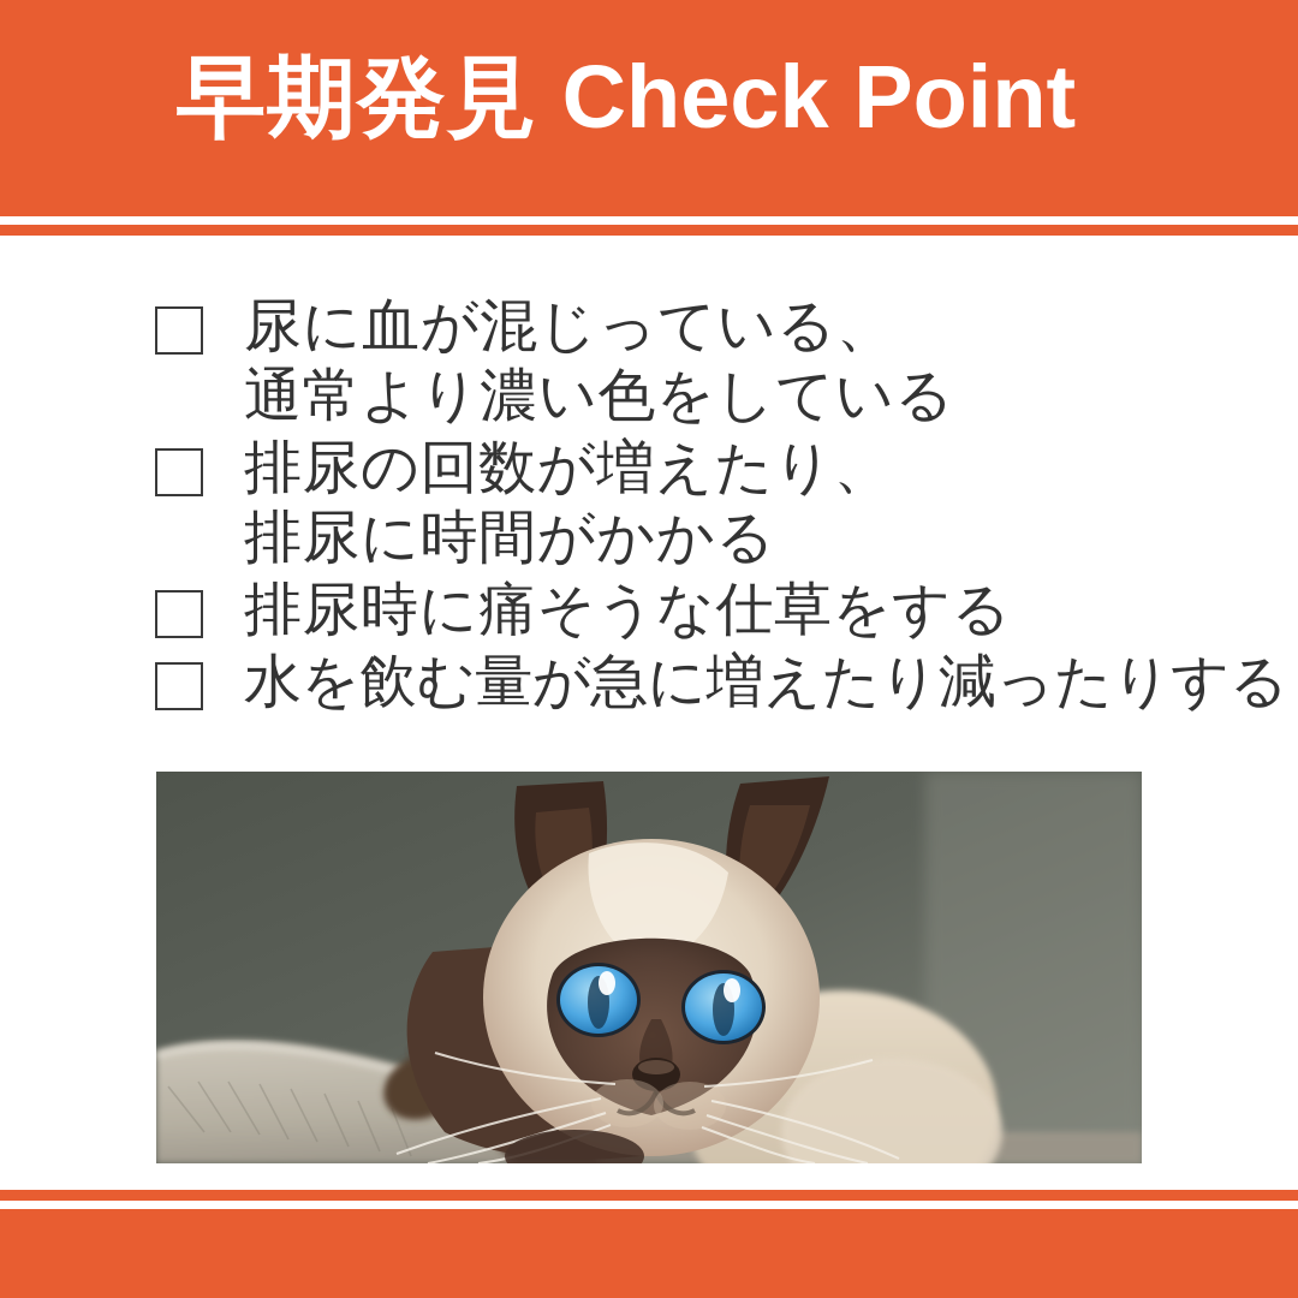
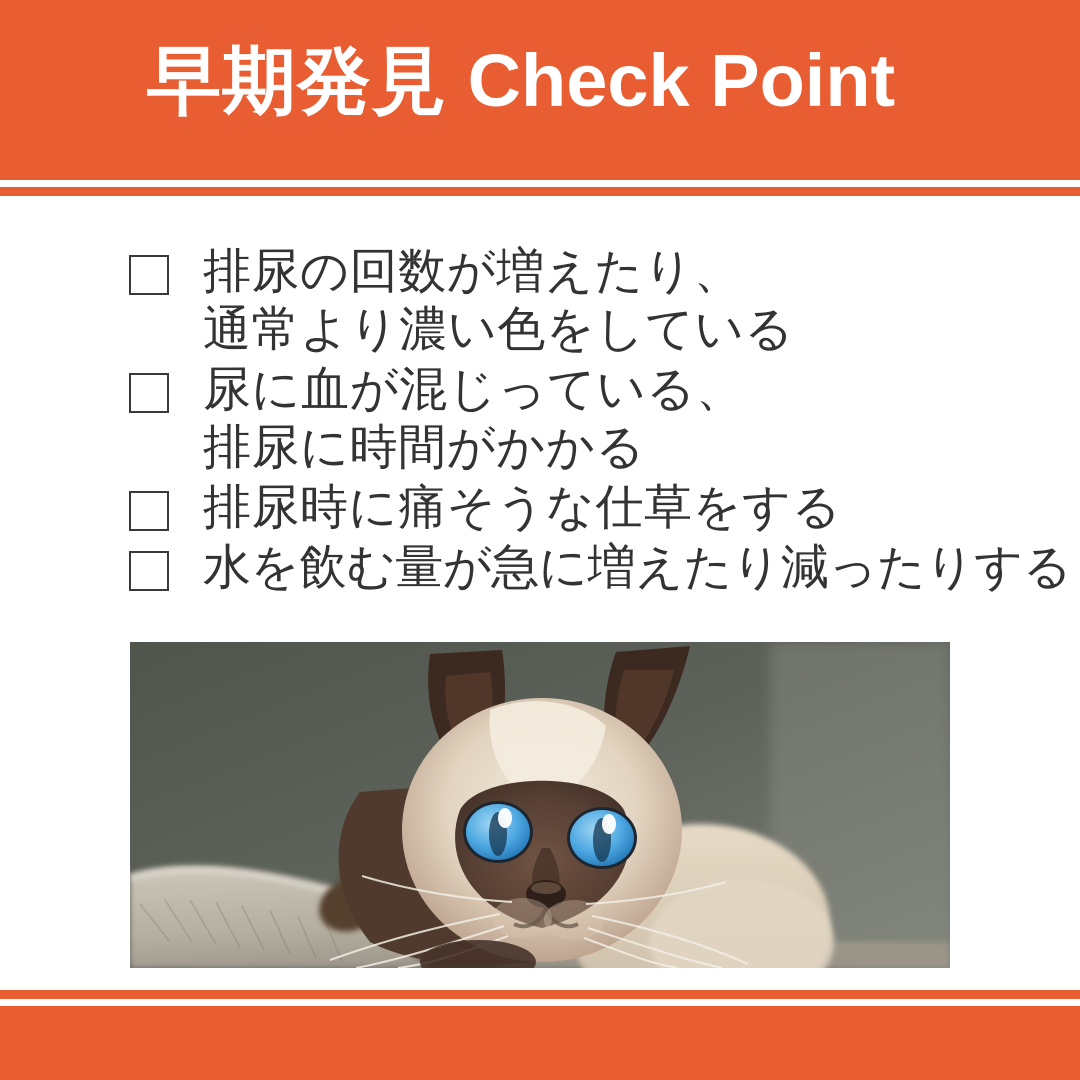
  早期発見 Check Point
- 尿に血が混じっている、
+ 排尿の回数が増えたり、
  通常より濃い色をしている
- 排尿の回数が増えたり、
+ 尿に血が混じっている、
  排尿に時間がかかる
  排尿時に痛そうな仕草をする
  水を飲む量が急に増えたり減ったりする
